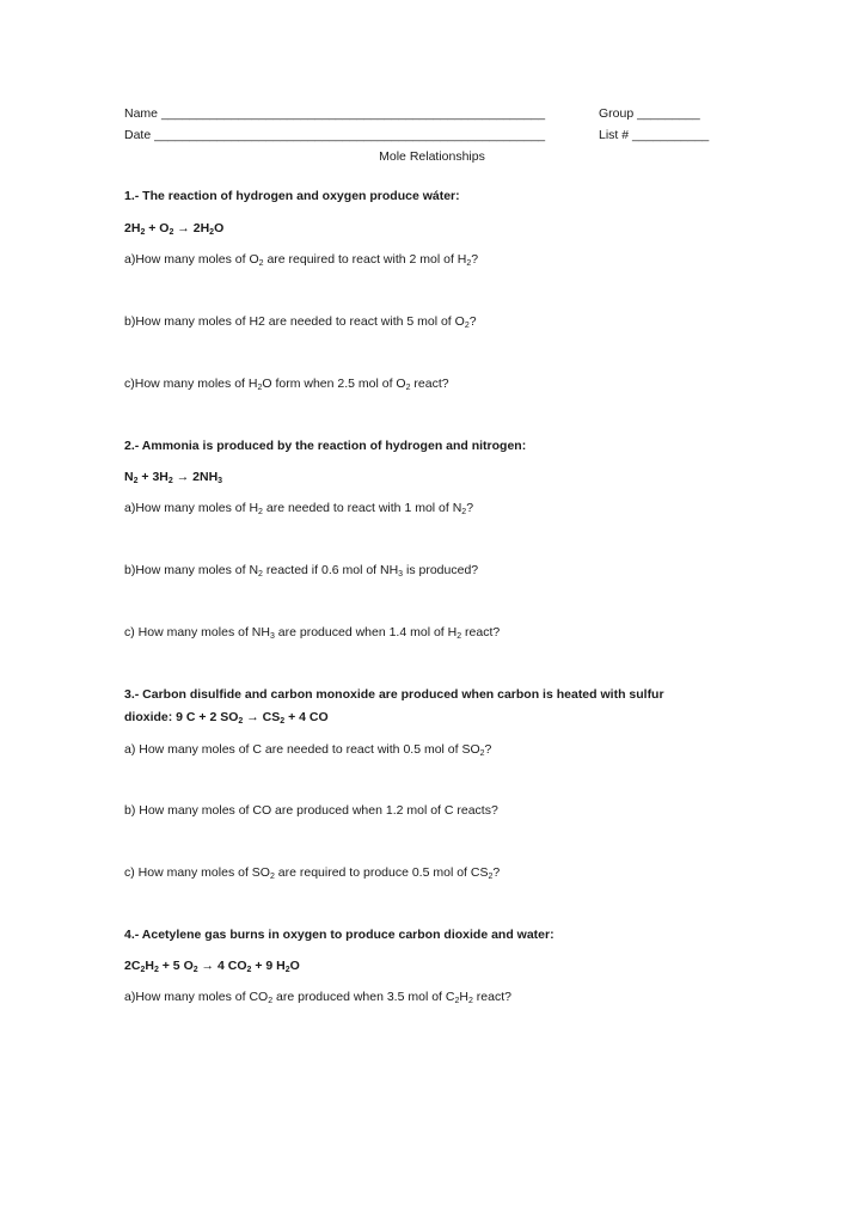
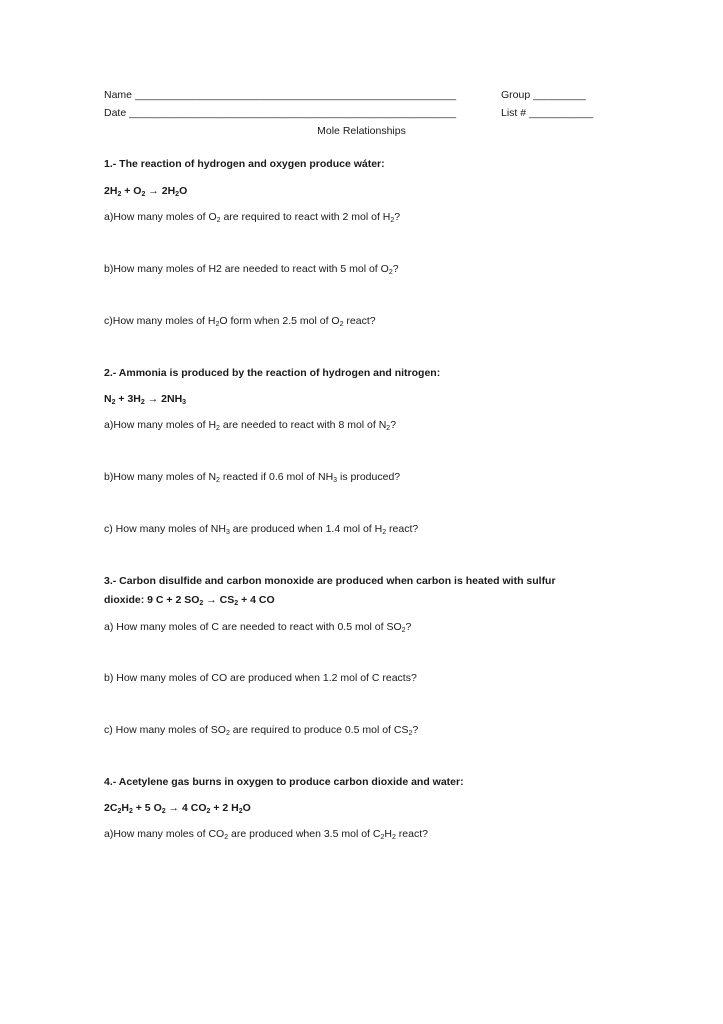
  Name _______________________________________________________
  Group _________
  Date ________________________________________________________
  List # ___________
  Mole Relationships
  1.- The reaction of hydrogen and oxygen produce wáter:
  2H + O → 2H O
  a)How many moles of O are required to react with 2 mol of H ?
  b)How many moles of H2 are needed to react with 5 mol of O ?
  c)How many moles of H O form when 2.5 mol of O react?
  2.- Ammonia is produced by the reaction of hydrogen and nitrogen:
  N + 3H → 2NH
- a)How many moles of H are needed to react with 1 mol of N ?
+ a)How many moles of H are needed to react with 8 mol of N ?
  b)How many moles of N reacted if 0.6 mol of NH is produced?
  c) How many moles of NH are produced when 1.4 mol of H react?
  3.- Carbon disulfide and carbon monoxide are produced when carbon is heated with sulfur
  dioxide: 9 C + 2 SO → CS + 4 CO
  a) How many moles of C are needed to react with 0.5 mol of SO ?
  b) How many moles of CO are produced when 1.2 mol of C reacts?
  c) How many moles of SO are required to produce 0.5 mol of CS ?
  4.- Acetylene gas burns in oxygen to produce carbon dioxide and water:
- 2C H + 5 O → 4 CO + 9 H O
+ 2C H + 5 O → 4 CO + 2 H O
  a)How many moles of CO are produced when 3.5 mol of C H react?
